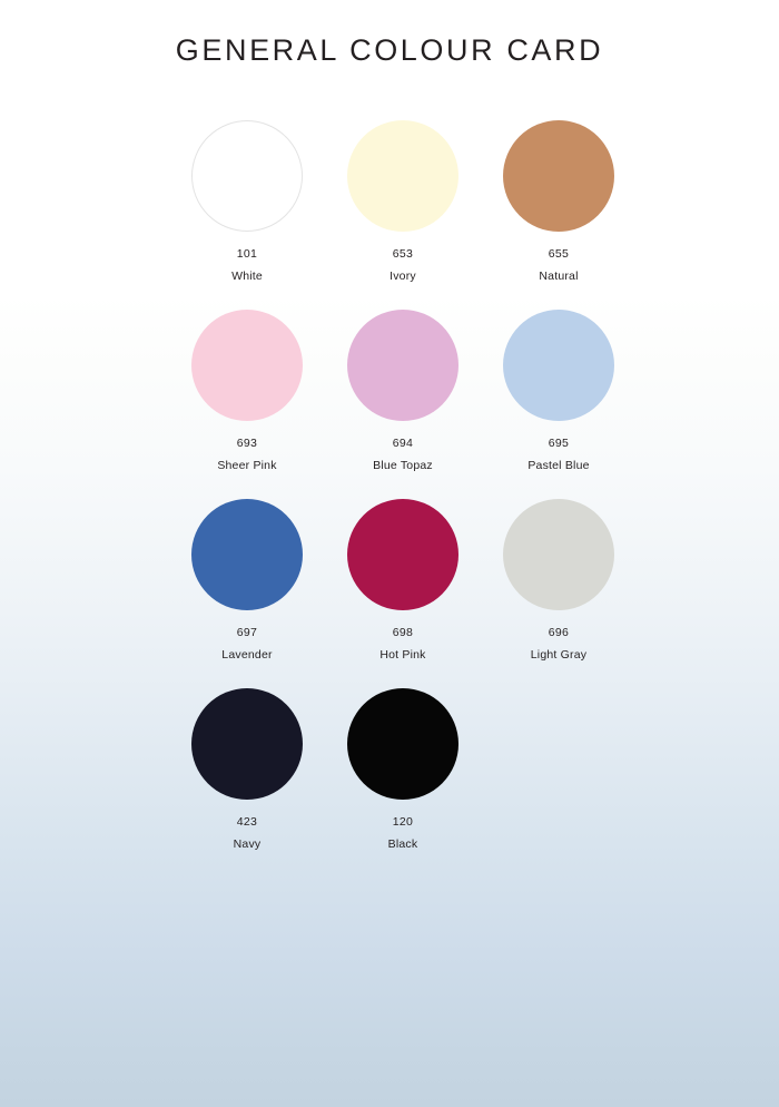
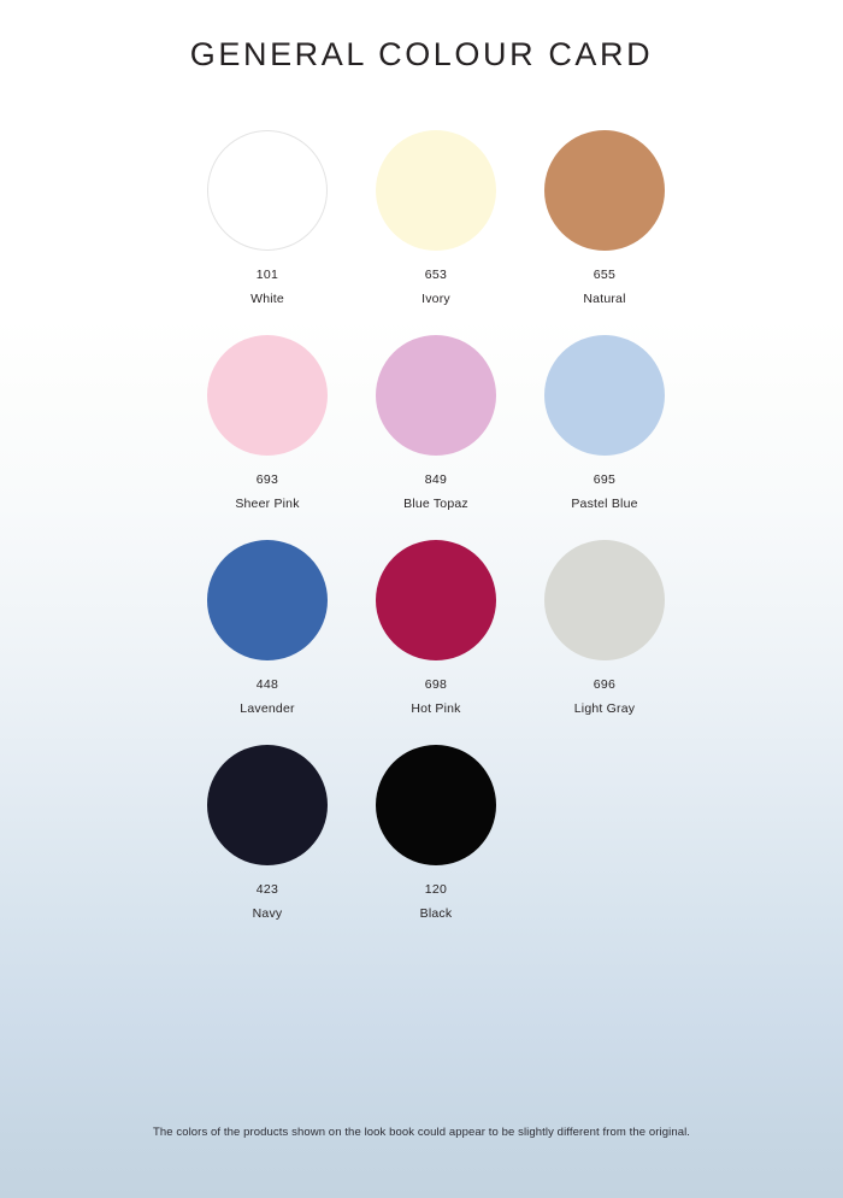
  GENERAL COLOUR CARD
  101
  White
  653
  Ivory
  655
  Natural
  693
  Sheer Pink
- 694
+ 849
  Blue Topaz
  695
  Pastel Blue
- 697
+ 448
  Lavender
  698
  Hot Pink
  696
  Light Gray
  423
  Navy
  120
  Black
+ The colors of the products shown on the look book could appear to be slightly different from the original.
